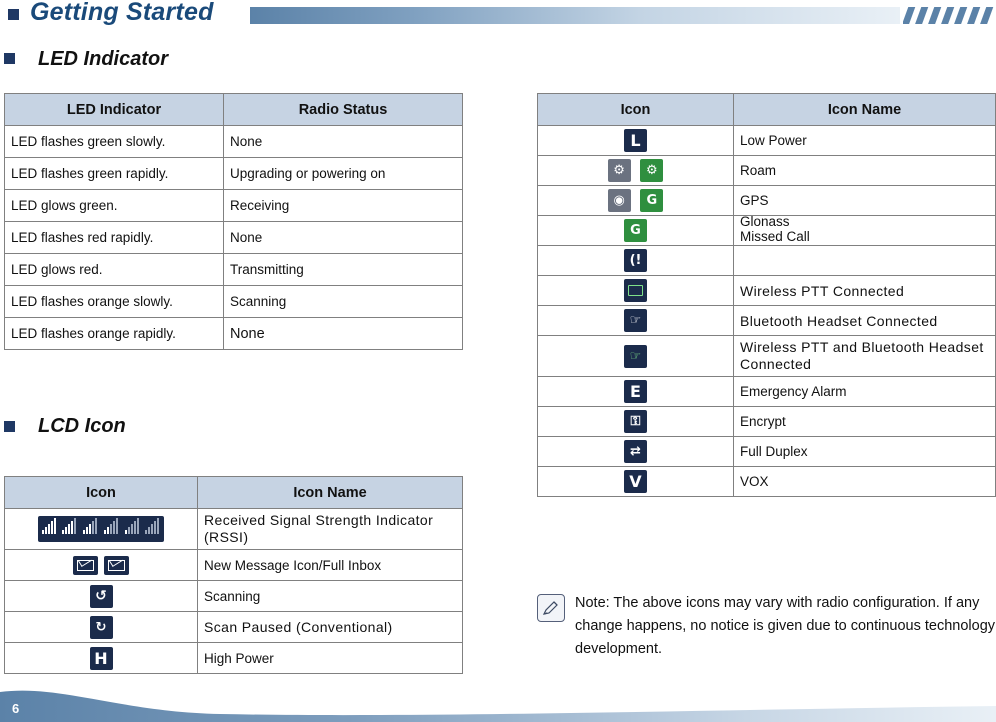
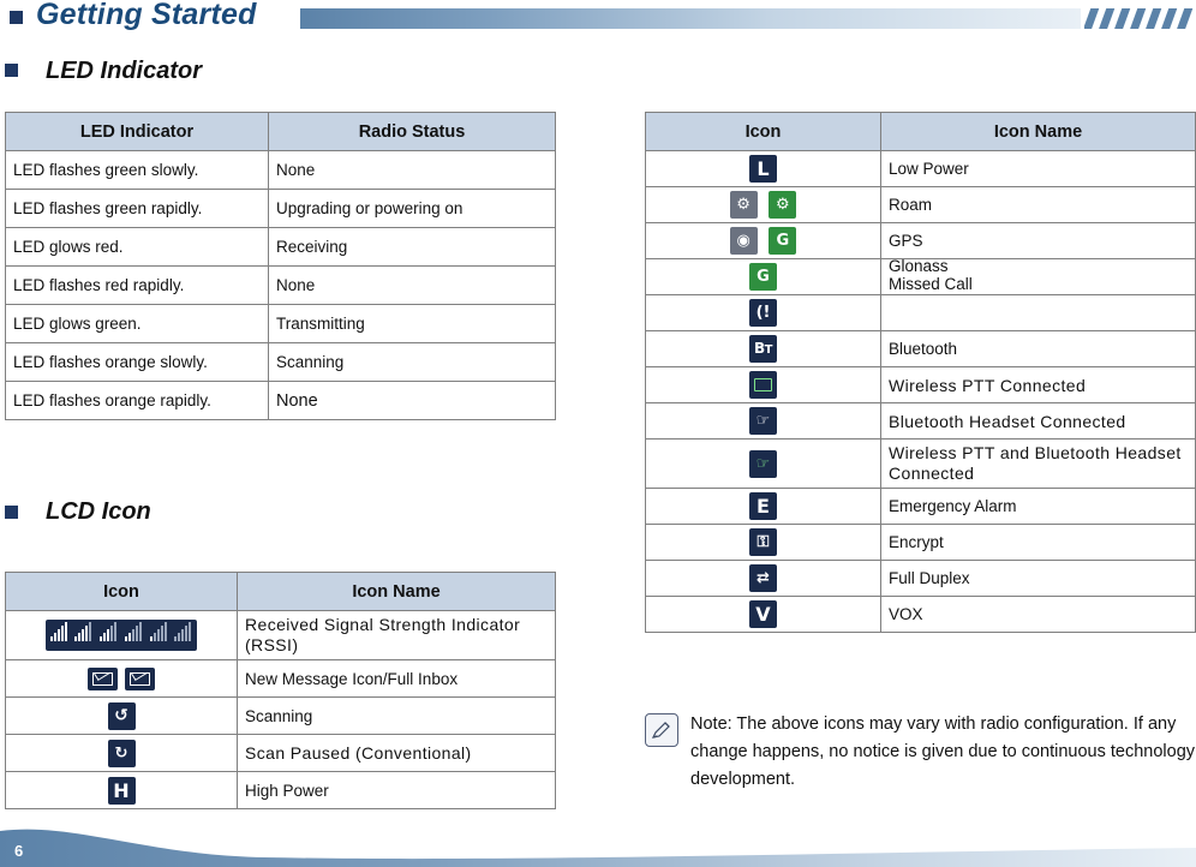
  Getting Started
  LED Indicator
  LED Indicator	Radio Status
  LED flashes green slowly.	None
  LED flashes green rapidly.	Upgrading or powering on
- LED glows green.	Receiving
+ LED glows red.	Receiving
  LED flashes red rapidly.	None
- LED glows red.	Transmitting
+ LED glows green.	Transmitting
  LED flashes orange slowly.	Scanning
  LED flashes orange rapidly.	None
  LCD Icon
  Icon	Icon Name
  	Received Signal Strength Indicator (RSSI)
  	New Message Icon/Full Inbox
  ↺	Scanning
  ↻	Scan Paused (Conventional)
  H	High Power
  Icon	Icon Name
  L	Low Power
  ⚙ ⚙	Roam
  ◉ G	GPS
  G	Glonass Missed Call
  (!
+ BT	Bluetooth
  	Wireless PTT Connected
  ☞	Bluetooth Headset Connected
  ☞	Wireless PTT and Bluetooth Headset Connected
  E	Emergency Alarm
  ⚿	Encrypt
  ⇄	Full Duplex
  V	VOX
  Note: The above icons may vary with radio configuration. If any change happens, no notice is given due to continuous technology development.
  6
